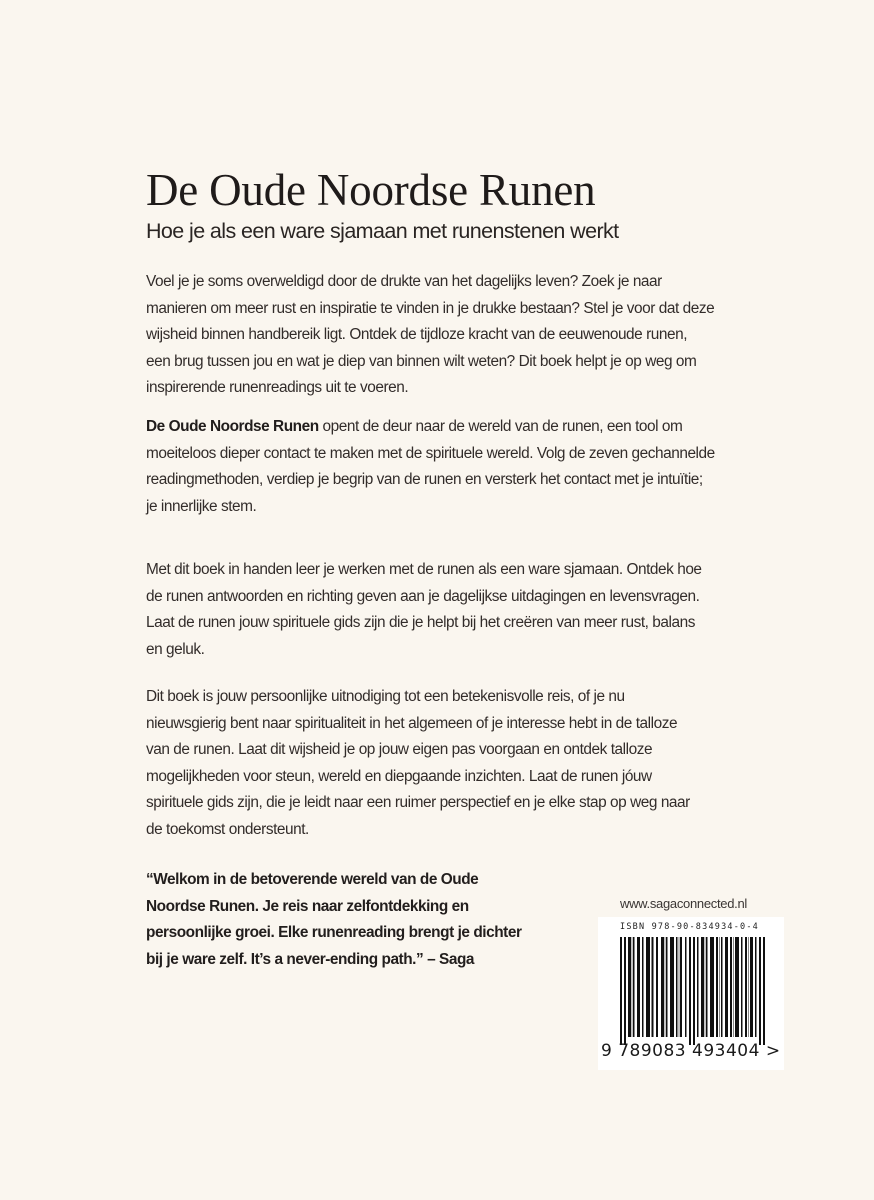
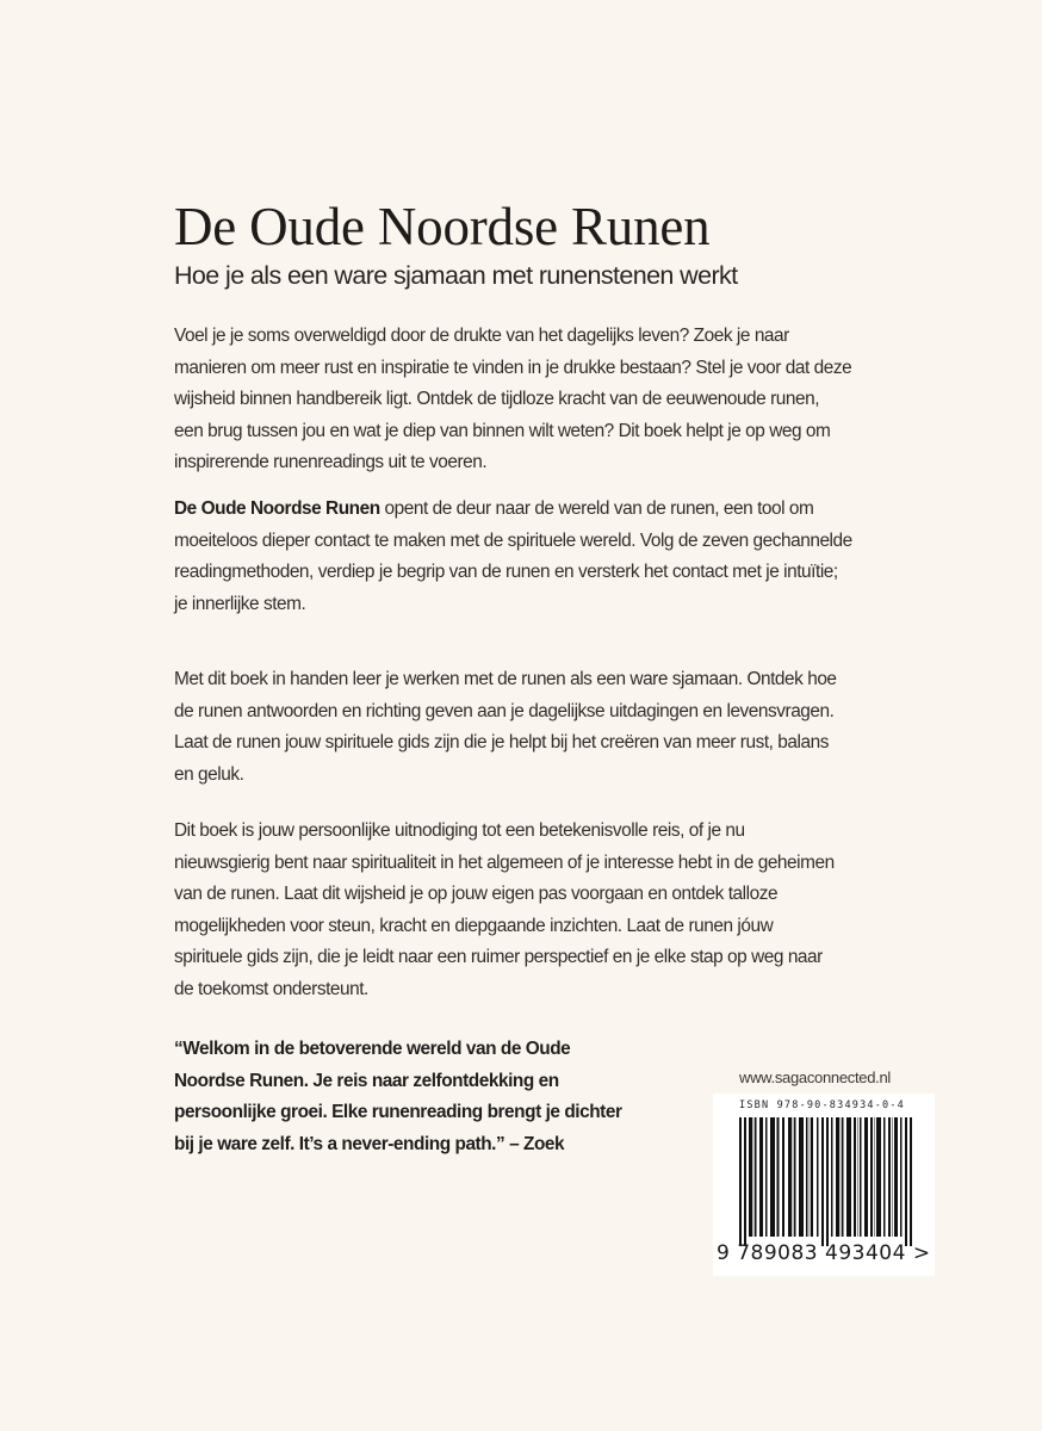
  De Oude Noordse Runen
  Hoe je als een ware sjamaan met runenstenen werkt
  Voel je je soms overweldigd door de drukte van het dagelijks leven? Zoek je naar
  manieren om meer rust en inspiratie te vinden in je drukke bestaan? Stel je voor dat deze
  wijsheid binnen handbereik ligt. Ontdek de tijdloze kracht van de eeuwenoude runen,
  een brug tussen jou en wat je diep van binnen wilt weten? Dit boek helpt je op weg om
  inspirerende runenreadings uit te voeren.
  De Oude Noordse Runen opent de deur naar de wereld van de runen, een tool om
  moeiteloos dieper contact te maken met de spirituele wereld. Volg de zeven gechannelde
  readingmethoden, verdiep je begrip van de runen en versterk het contact met je intuïtie;
  je innerlijke stem.
  Met dit boek in handen leer je werken met de runen als een ware sjamaan. Ontdek hoe
  de runen antwoorden en richting geven aan je dagelijkse uitdagingen en levensvragen.
  Laat de runen jouw spirituele gids zijn die je helpt bij het creëren van meer rust, balans
  en geluk.
  Dit boek is jouw persoonlijke uitnodiging tot een betekenisvolle reis, of je nu
- nieuwsgierig bent naar spiritualiteit in het algemeen of je interesse hebt in de talloze
+ nieuwsgierig bent naar spiritualiteit in het algemeen of je interesse hebt in de geheimen
  van de runen. Laat dit wijsheid je op jouw eigen pas voorgaan en ontdek talloze
- mogelijkheden voor steun, wereld en diepgaande inzichten. Laat de runen jóuw
+ mogelijkheden voor steun, kracht en diepgaande inzichten. Laat de runen jóuw
  spirituele gids zijn, die je leidt naar een ruimer perspectief en je elke stap op weg naar
  de toekomst ondersteunt.
  “Welkom in de betoverende wereld van de Oude
  Noordse Runen. Je reis naar zelfontdekking en
  persoonlijke groei. Elke runenreading brengt je dichter
- bij je ware zelf. It’s a never-ending path.” – Saga
+ bij je ware zelf. It’s a never-ending path.” – Zoek
  www.sagaconnected.nl
  ISBN 978-90-834934-0-4
  9 789083 493404 >
